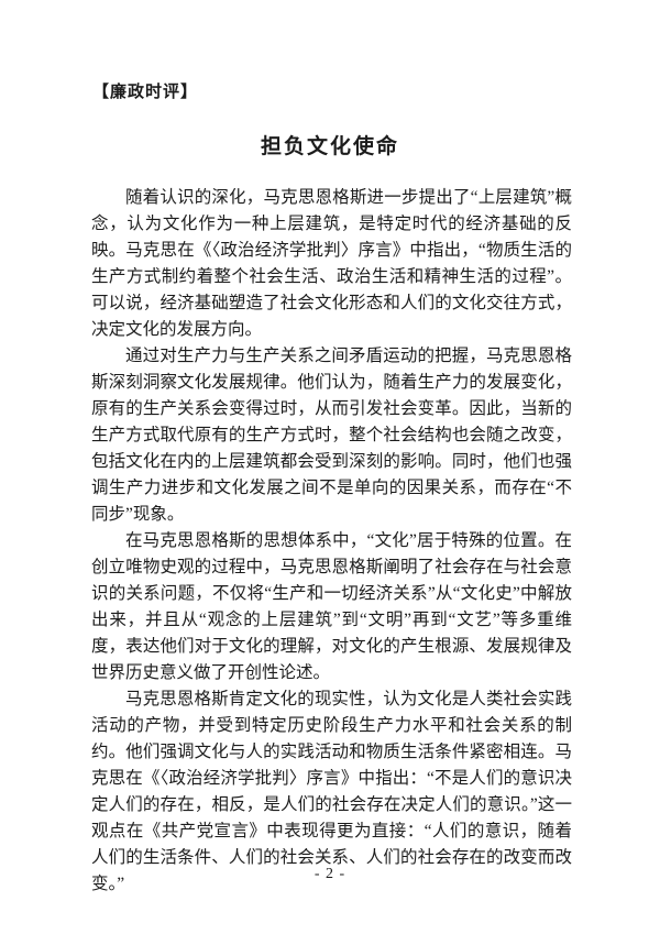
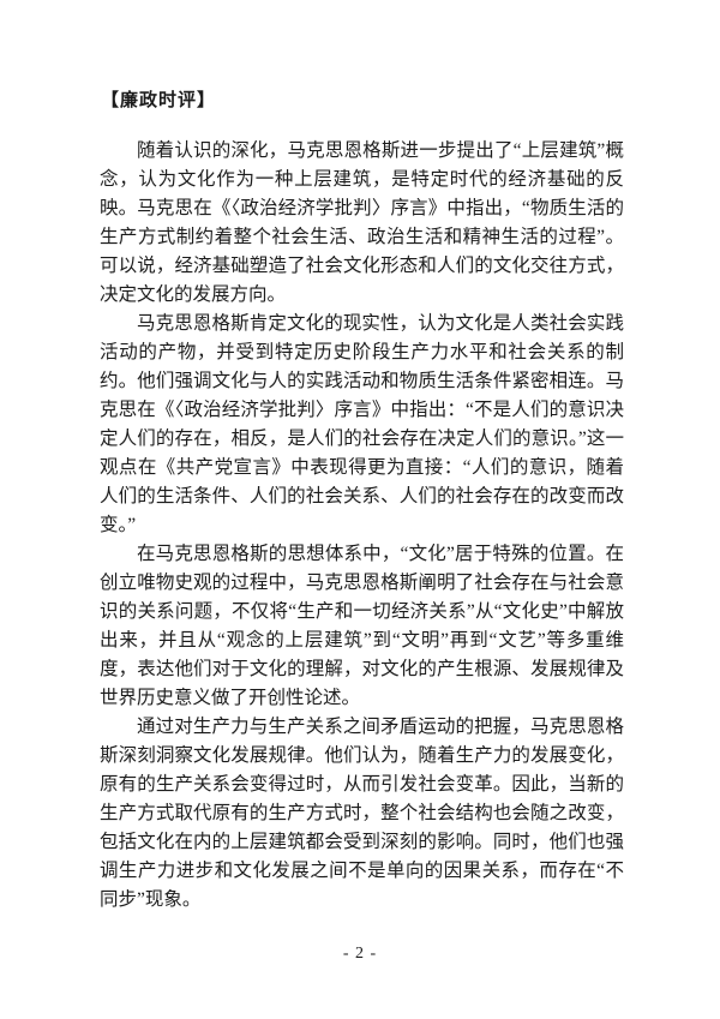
  【廉政时评】
- 担负文化使命
  随着认识的深化，马克思恩格斯进一步提出了“上层建筑”概念，认为文化作为一种上层建筑，是特定时代的经济基础的反映。马克思在《〈政治经济学批判〉序言》中指出，“物质生活的生产方式制约着整个社会生活、政治生活和精神生活的过程”。可以说，经济基础塑造了社会文化形态和人们的文化交往方式，决定文化的发展方向。
- 通过对生产力与生产关系之间矛盾运动的把握，马克思恩格斯深刻洞察文化发展规律。他们认为，随着生产力的发展变化，原有的生产关系会变得过时，从而引发社会变革。因此，当新的生产方式取代原有的生产方式时，整个社会结构也会随之改变，包括文化在内的上层建筑都会受到深刻的影响。同时，他们也强调生产力进步和文化发展之间不是单向的因果关系，而存在“不同步”现象。
+ 马克思恩格斯肯定文化的现实性，认为文化是人类社会实践活动的产物，并受到特定历史阶段生产力水平和社会关系的制约。他们强调文化与人的实践活动和物质生活条件紧密相连。马克思在《〈政治经济学批判〉序言》中指出：“不是人们的意识决定人们的存在，相反，是人们的社会存在决定人们的意识。”这一观点在《共产党宣言》中表现得更为直接：“人们的意识，随着人们的生活条件、人们的社会关系、人们的社会存在的改变而改变。”
  在马克思恩格斯的思想体系中，“文化”居于特殊的位置。在创立唯物史观的过程中，马克思恩格斯阐明了社会存在与社会意识的关系问题，不仅将“生产和一切经济关系”从“文化史”中解放出来，并且从“观念的上层建筑”到“文明”再到“文艺”等多重维度，表达他们对于文化的理解，对文化的产生根源、发展规律及世界历史意义做了开创性论述。
- 马克思恩格斯肯定文化的现实性，认为文化是人类社会实践活动的产物，并受到特定历史阶段生产力水平和社会关系的制约。他们强调文化与人的实践活动和物质生活条件紧密相连。马克思在《〈政治经济学批判〉序言》中指出：“不是人们的意识决定人们的存在，相反，是人们的社会存在决定人们的意识。”这一观点在《共产党宣言》中表现得更为直接：“人们的意识，随着人们的生活条件、人们的社会关系、人们的社会存在的改变而改变。”
+ 通过对生产力与生产关系之间矛盾运动的把握，马克思恩格斯深刻洞察文化发展规律。他们认为，随着生产力的发展变化，原有的生产关系会变得过时，从而引发社会变革。因此，当新的生产方式取代原有的生产方式时，整个社会结构也会随之改变，包括文化在内的上层建筑都会受到深刻的影响。同时，他们也强调生产力进步和文化发展之间不是单向的因果关系，而存在“不同步”现象。
  - 2 -
